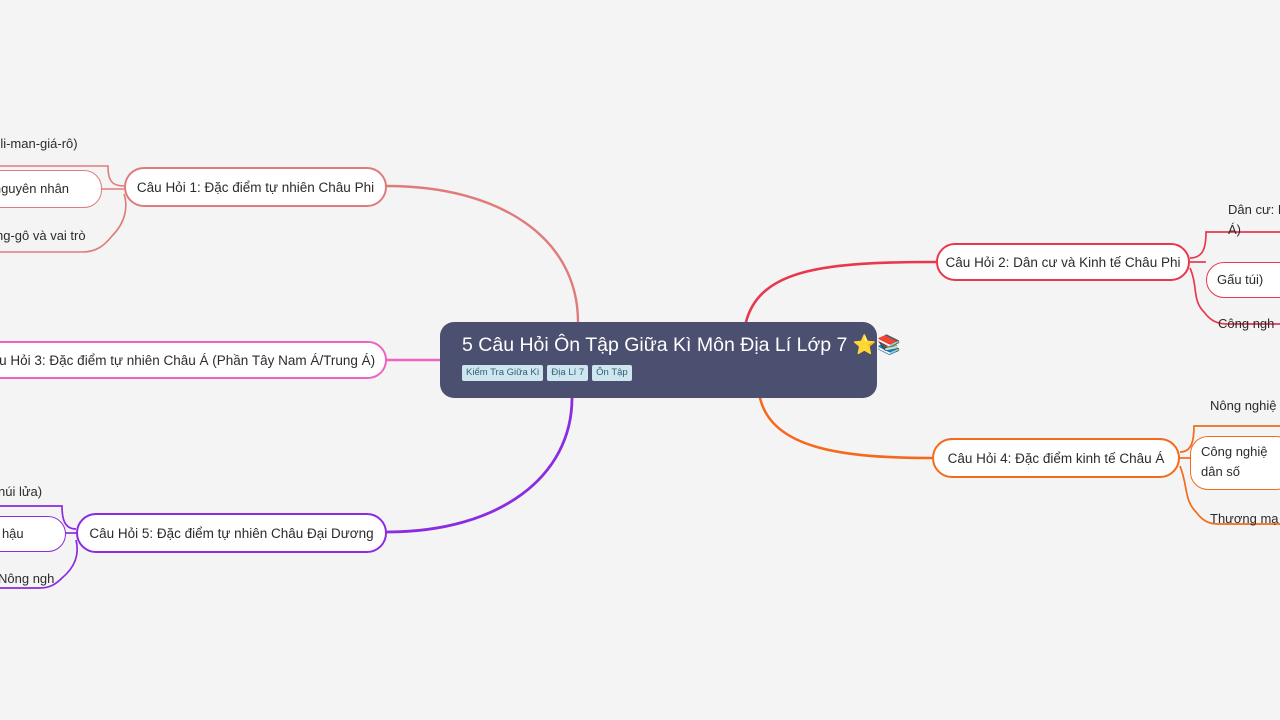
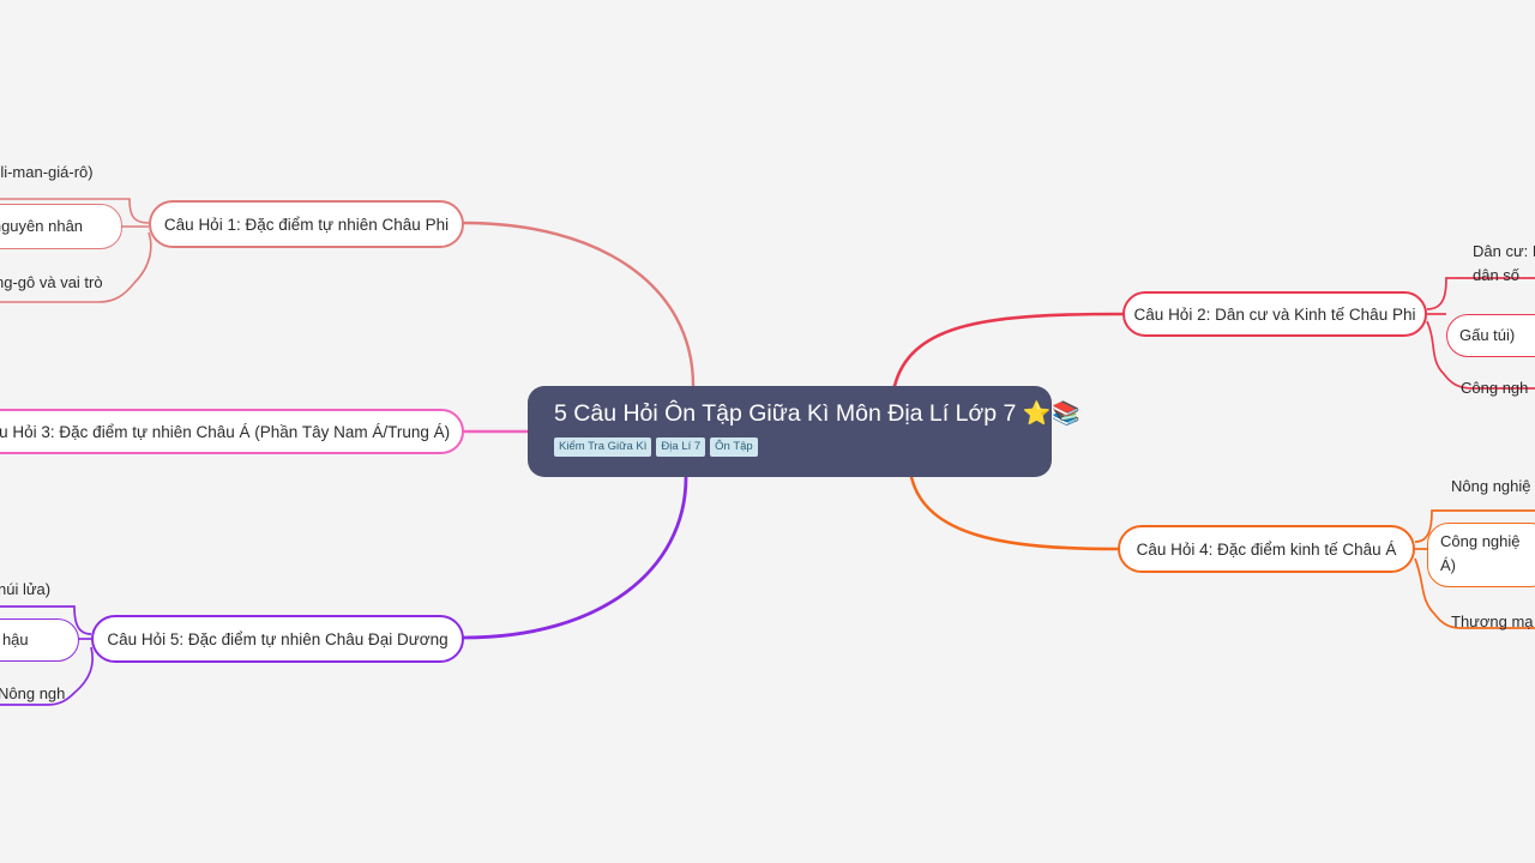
  5 Câu Hỏi Ôn Tập Giữa Kì Môn Địa Lí Lớp 7 ⭐📚
  Kiểm Tra Giữa Kì
  Địa Lí 7
  Ôn Tập
  Câu Hỏi 1: Đặc điểm tự nhiên Châu Phi
  li-man-giá-rô)
  guyên nhân
  g-gô và vai trò
  Câu Hỏi 2: Dân cư và Kinh tế Châu Phi
  Dân cư:
- Á)
+ dân số
  Gấu túi)
  Công ngh
  u Hỏi 3: Đặc điểm tự nhiên Châu Á (Phần Tây Nam Á/Trung Á)
  Câu Hỏi 4: Đặc điểm kinh tế Châu Á
  Nông nghiệ
  Công nghiệ
- dân số
+ Á)
  Thương mạ
  Câu Hỏi 5: Đặc điểm tự nhiên Châu Đại Dương
  núi lửa)
  Nông ngh
